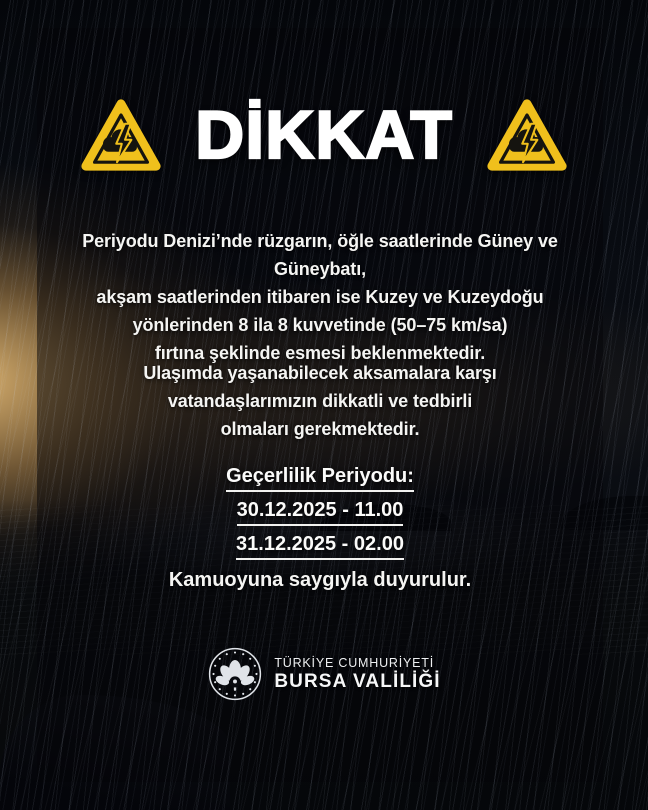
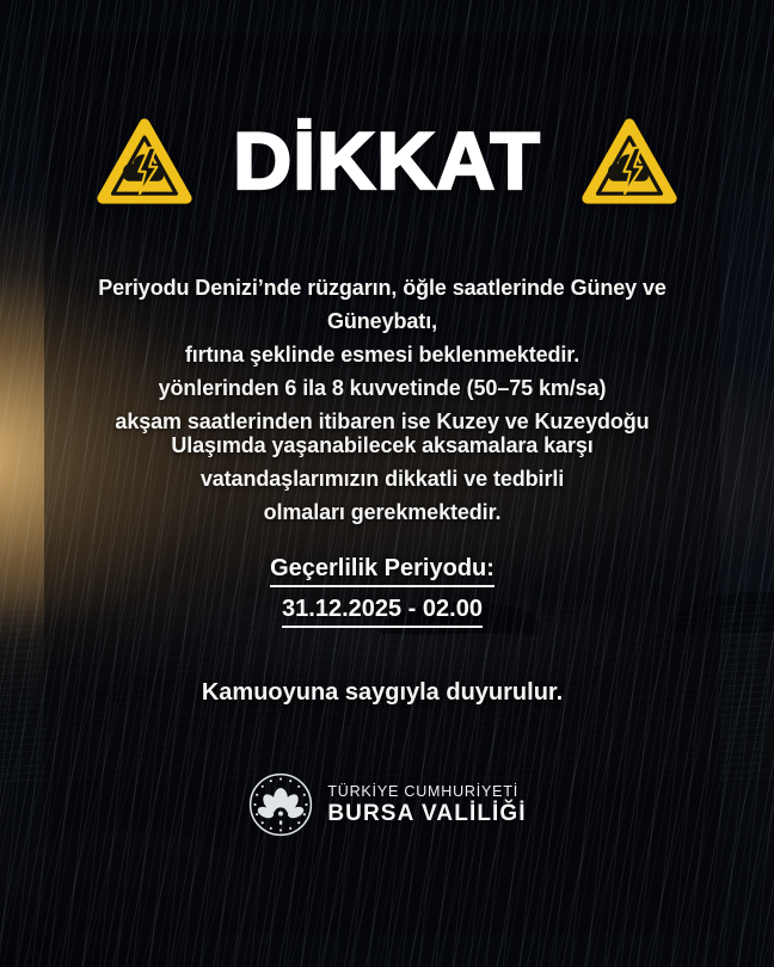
  DİKKAT
  Periyodu Denizi’nde rüzgarın, öğle saatlerinde Güney ve Güneybatı,
- akşam saatlerinden itibaren ise Kuzey ve Kuzeydoğu
+ fırtına şeklinde esmesi beklenmektedir.
- yönlerinden 8 ila 8 kuvvetinde (50–75 km/sa)
+ yönlerinden 6 ila 8 kuvvetinde (50–75 km/sa)
- fırtına şeklinde esmesi beklenmektedir.
+ akşam saatlerinden itibaren ise Kuzey ve Kuzeydoğu
  Ulaşımda yaşanabilecek aksamalara karşı
  vatandaşlarımızın dikkatli ve tedbirli
  olmaları gerekmektedir.
  Geçerlilik Periyodu:
- 30.12.2025 - 11.00
  31.12.2025 - 02.00
  Kamuoyuna saygıyla duyurulur.
  TÜRKİYE CUMHURİYETİ
  BURSA VALİLİĞİ
